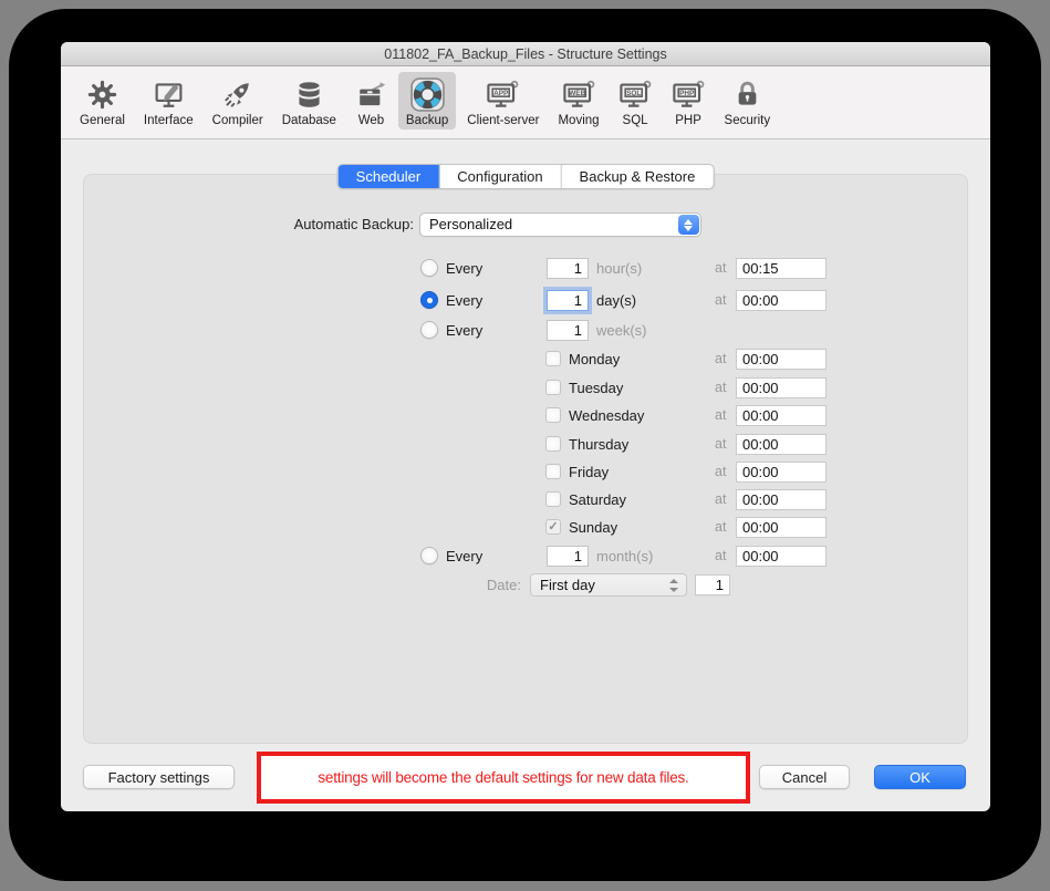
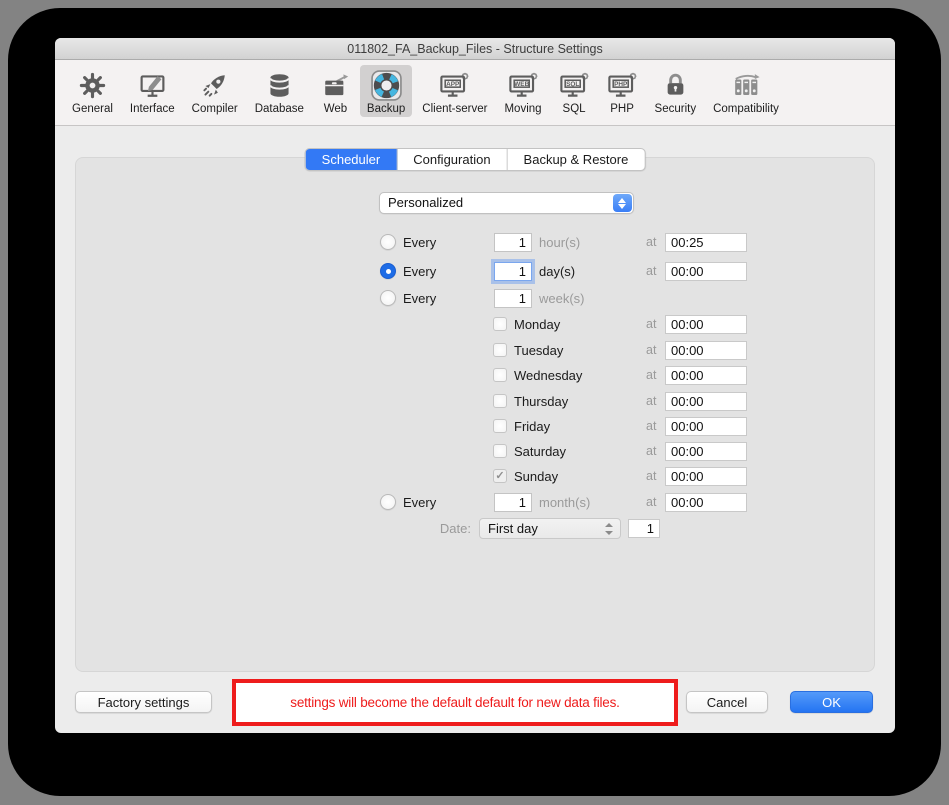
  011802_FA_Backup_Files - Structure Settings
  General
  Interface
  Compiler
  Database
  Web
  Backup
  Client-server
  Moving
  SQL
  PHP
  Security
+ Compatibility
  Scheduler
  Configuration
  Backup & Restore
- Automatic Backup:
  Personalized
  Every
  1
  hour(s)
  at
- 00:15
+ 00:25
  Every
  1
  day(s)
  at
  00:00
  Every
  1
  week(s)
  Monday
  at
  00:00
  Tuesday
  at
  00:00
  Wednesday
  at
  00:00
  Thursday
  at
  00:00
  Friday
  at
  00:00
  Saturday
  at
  00:00
  ✓
  Sunday
  at
  00:00
  Every
  1
  month(s)
  at
  00:00
  Date:
  First day
  1
  Factory settings
- settings will become the default settings for new data files.
+ settings will become the default default for new data files.
  Cancel
  OK
